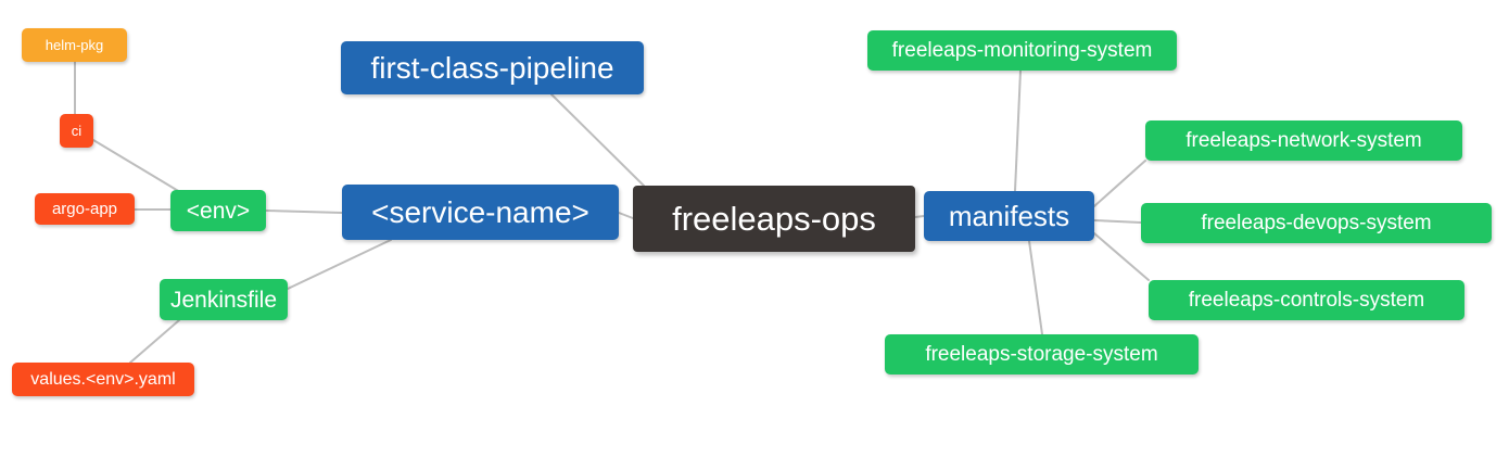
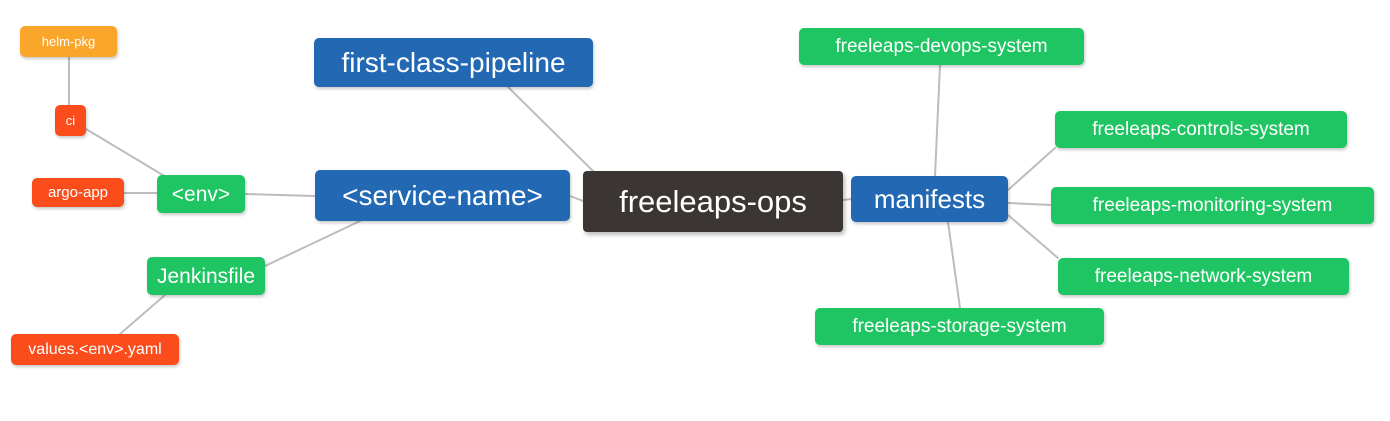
  helm-pkg
  ci
  argo-app
  <env>
  Jenkinsfile
  values.<env>.yaml
  first-class-pipeline
  <service-name>
  freeleaps-ops
  manifests
- freeleaps-monitoring-system
+ freeleaps-devops-system
- freeleaps-network-system
+ freeleaps-controls-system
- freeleaps-devops-system
+ freeleaps-monitoring-system
- freeleaps-controls-system
+ freeleaps-network-system
  freeleaps-storage-system
